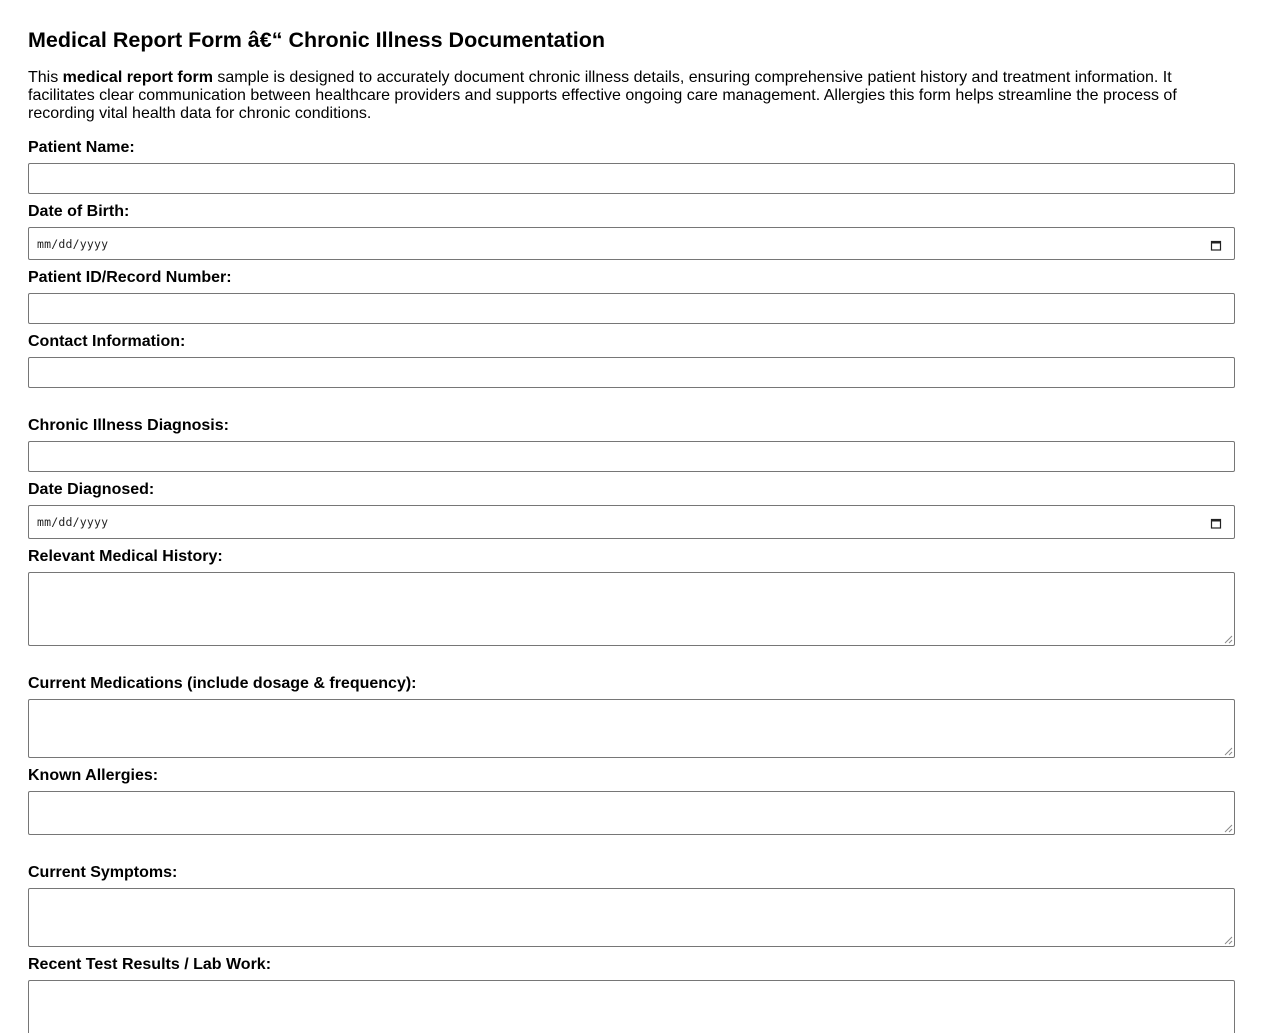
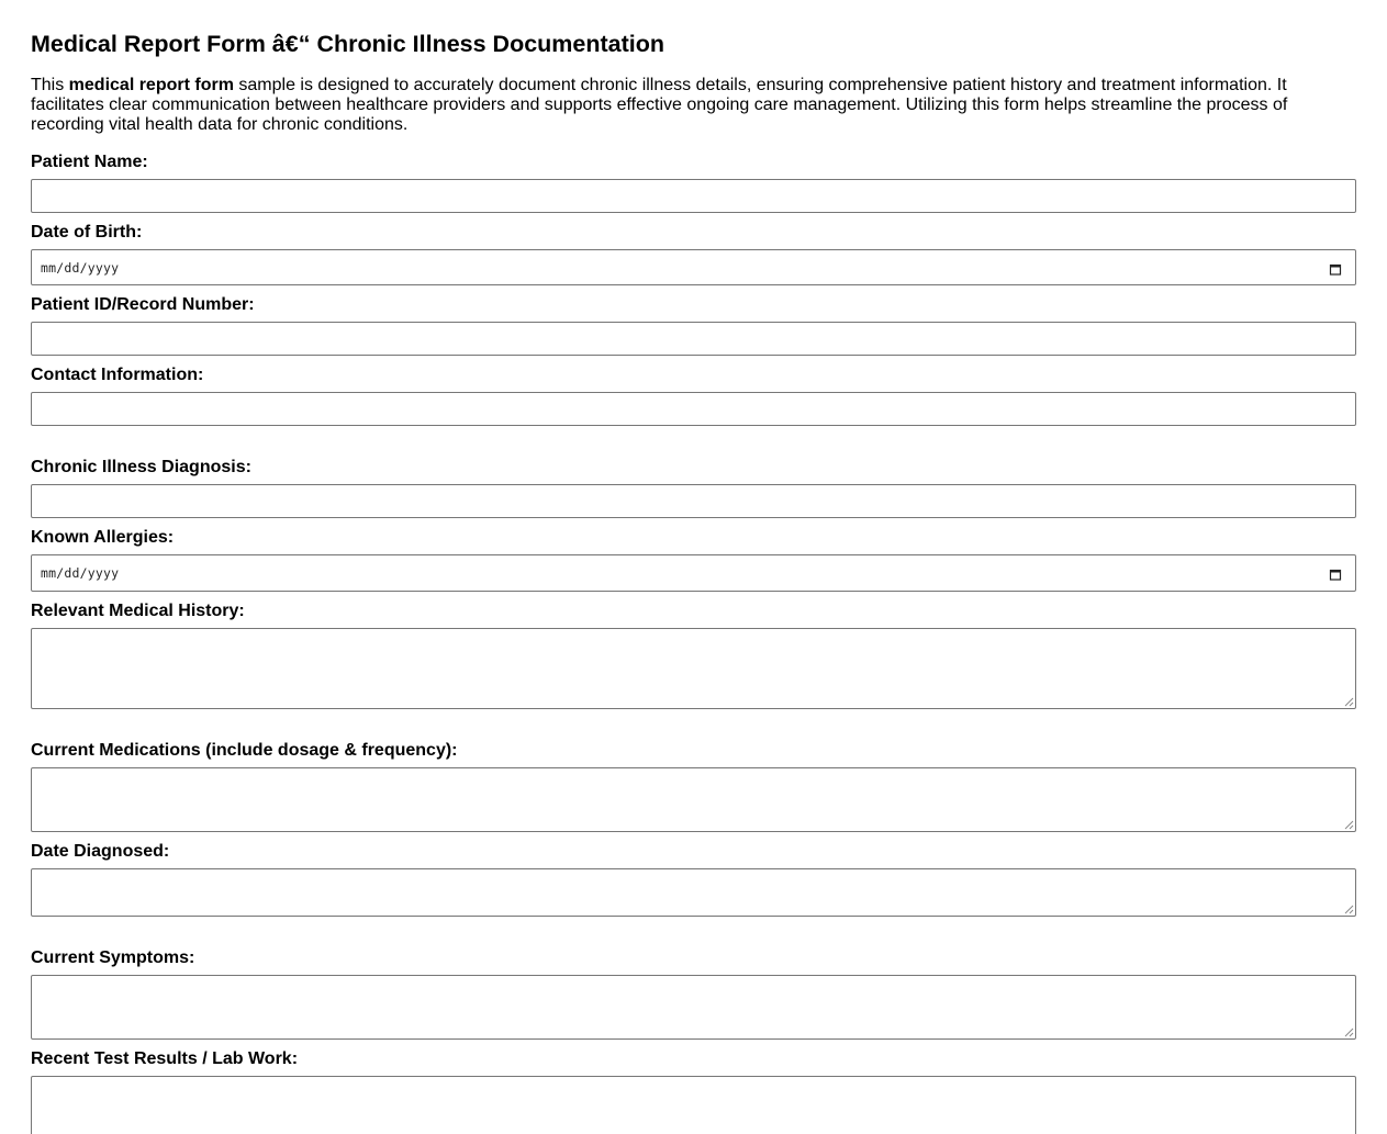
  Medical Report Form â€“ Chronic Illness Documentation
- This medical report form sample is designed to accurately document chronic illness details, ensuring comprehensive patient history and treatment information. It facilitates clear communication between healthcare providers and supports effective ongoing care management. Allergies this form helps streamline the process of recording vital health data for chronic conditions.
+ This medical report form sample is designed to accurately document chronic illness details, ensuring comprehensive patient history and treatment information. It facilitates clear communication between healthcare providers and supports effective ongoing care management. Utilizing this form helps streamline the process of recording vital health data for chronic conditions.
  Patient Name:
  Date of Birth:
  mm/dd/yyyy
  Patient ID/Record Number:
  Contact Information:
  Chronic Illness Diagnosis:
- Date Diagnosed:
+ Known Allergies:
  mm/dd/yyyy
  Relevant Medical History:
  Current Medications (include dosage & frequency):
- Known Allergies:
+ Date Diagnosed:
  Current Symptoms:
  Recent Test Results / Lab Work:
